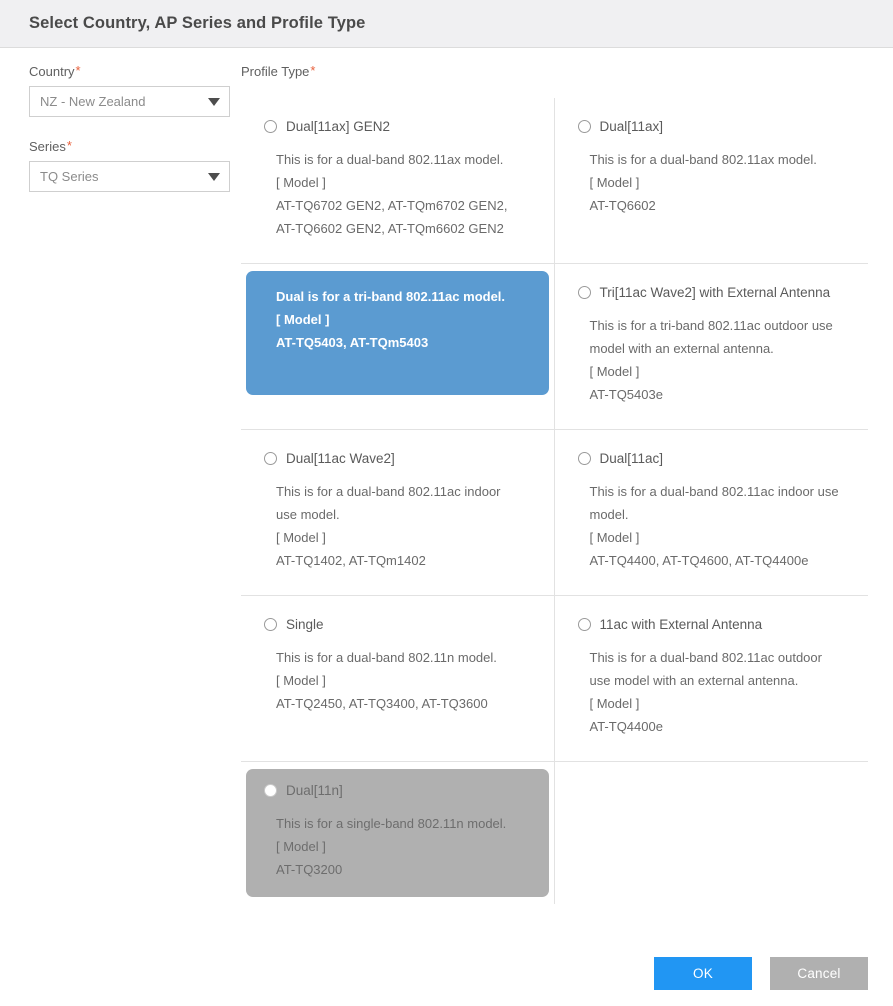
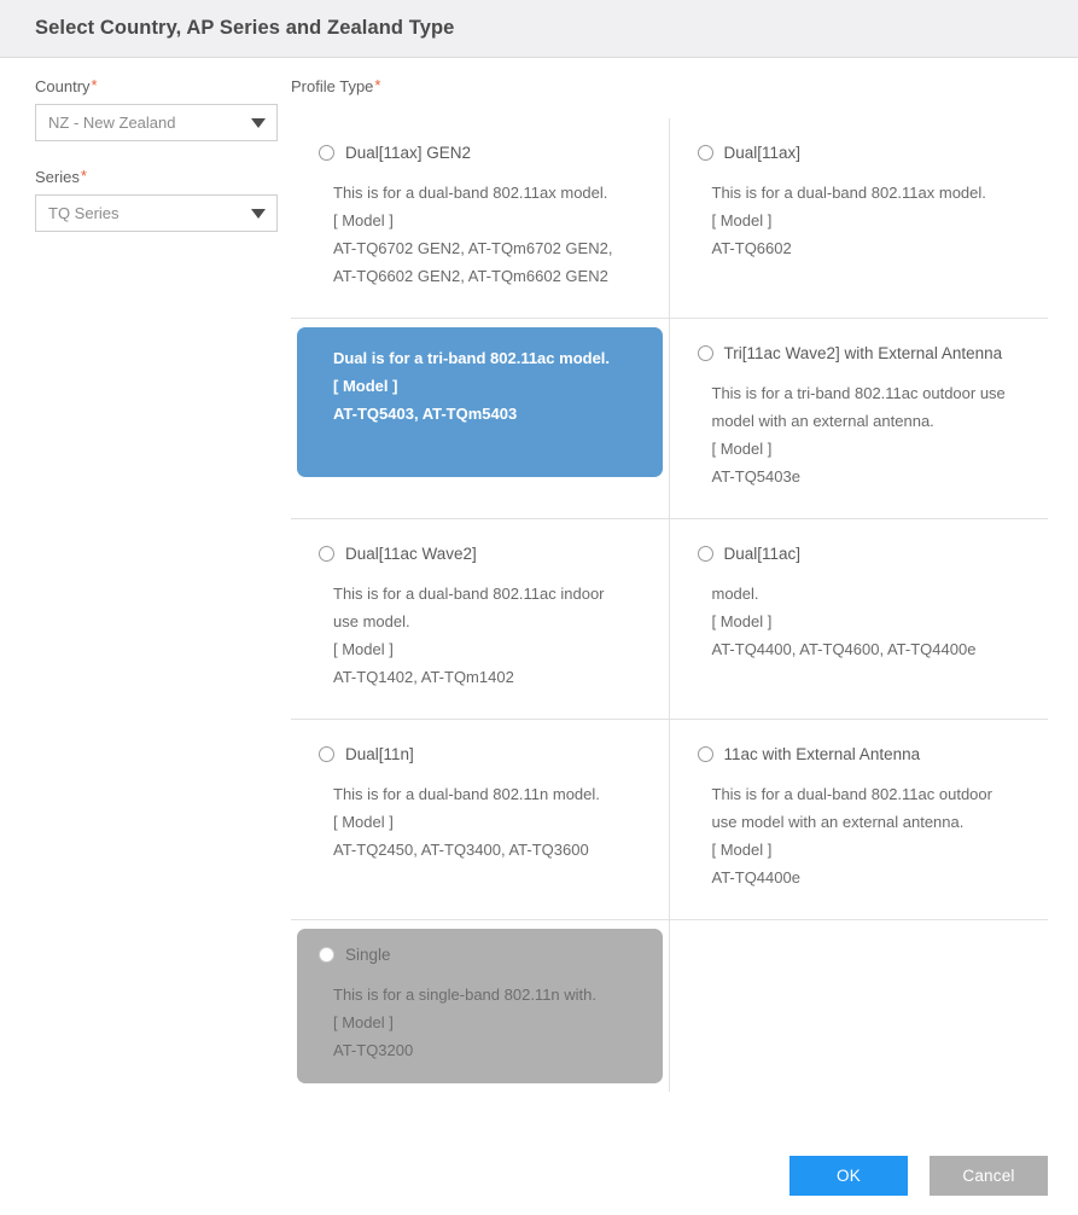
- Select Country, AP Series and Profile Type
+ Select Country, AP Series and Zealand Type
  Country*
  NZ - New Zealand
  Series*
  TQ Series
  Profile Type*
  Dual[11ax] GEN2
  This is for a dual-band 802.11ax model.
  [ Model ]
  AT-TQ6702 GEN2, AT-TQm6702 GEN2,
  AT-TQ6602 GEN2, AT-TQm6602 GEN2
  Dual[11ax]
  This is for a dual-band 802.11ax model.
  [ Model ]
  AT-TQ6602
  Dual is for a tri-band 802.11ac model.
  [ Model ]
  AT-TQ5403, AT-TQm5403
  Tri[11ac Wave2] with External Antenna
  This is for a tri-band 802.11ac outdoor use
  model with an external antenna.
  [ Model ]
  AT-TQ5403e
  Dual[11ac Wave2]
  This is for a dual-band 802.11ac indoor
  use model.
  [ Model ]
  AT-TQ1402, AT-TQm1402
  Dual[11ac]
- This is for a dual-band 802.11ac indoor use
  model.
  [ Model ]
  AT-TQ4400, AT-TQ4600, AT-TQ4400e
- Single
+ Dual[11n]
  This is for a dual-band 802.11n model.
  [ Model ]
  AT-TQ2450, AT-TQ3400, AT-TQ3600
  11ac with External Antenna
  This is for a dual-band 802.11ac outdoor
  use model with an external antenna.
  [ Model ]
  AT-TQ4400e
- Dual[11n]
+ Single
- This is for a single-band 802.11n model.
+ This is for a single-band 802.11n with.
  [ Model ]
  AT-TQ3200
  OK
  Cancel
